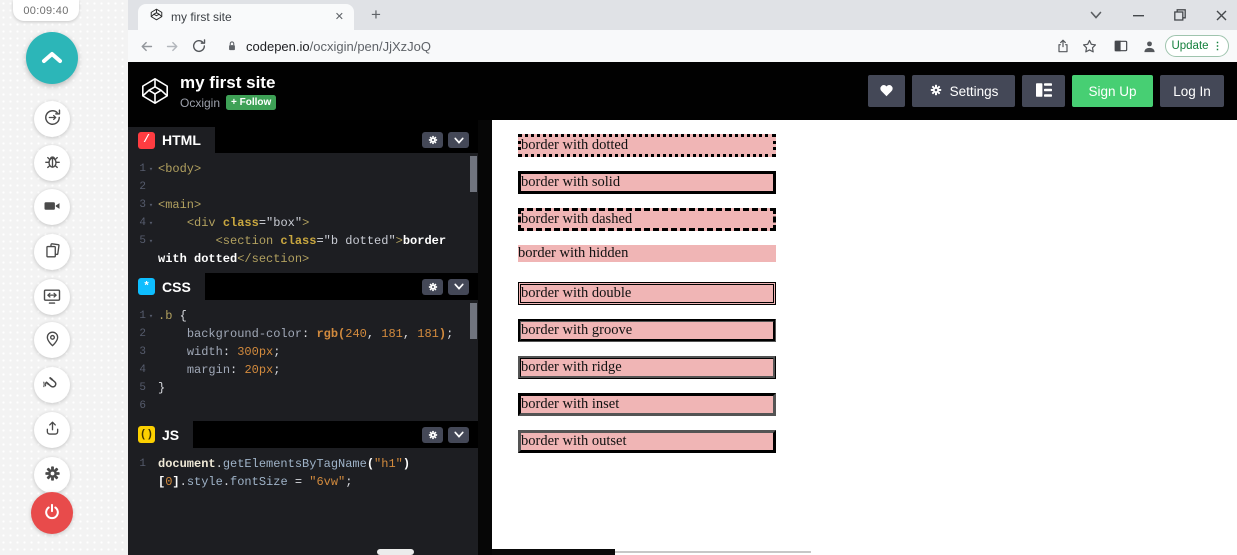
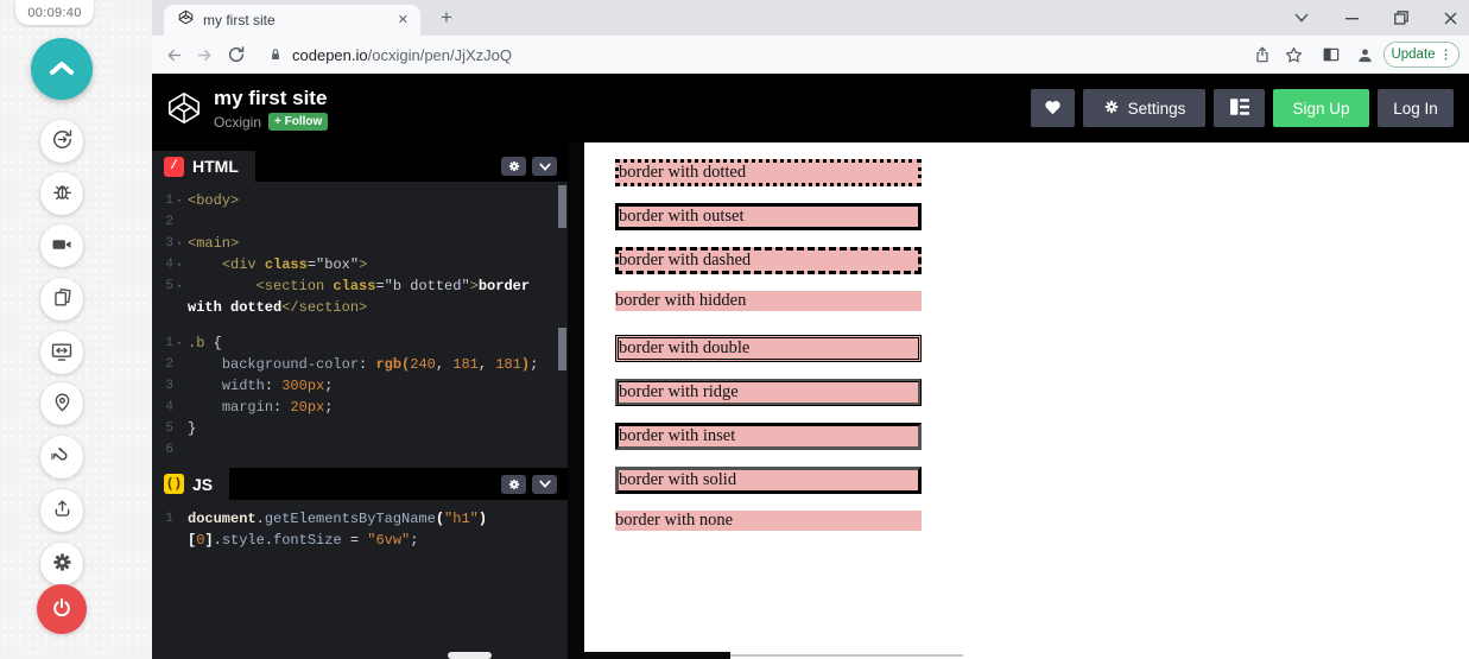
  00:09:40
  my first site
  ✕
  +
  codepen.io
  /ocxigin/pen/JjXzJoQ
  Update
  ⋮
  my first site
  Ocxigin
  + Follow
  Settings
  Sign Up
  Log In
  /
  HTML
  1
  ▾
  <body>
  2
  3
  ▾
  <main>
  4
  ▾
  <div class="box">
  5
  ▾
  <section class="b dotted">border
  with dotted</section>
- *
- CSS
  1
  ▾
  .b {
  2
  background-color: rgb(240, 181, 181);
  3
  width: 300px;
  4
  margin: 20px;
  5
  }
  6
  ()
  JS
  1
  document.getElementsByTagName("h1")
  [0].style.fontSize = "6vw";
  border with dotted
- border with solid
+ border with outset
  border with dashed
  border with hidden
  border with double
- border with groove
  border with ridge
  border with inset
- border with outset
+ border with solid
+ border with none
